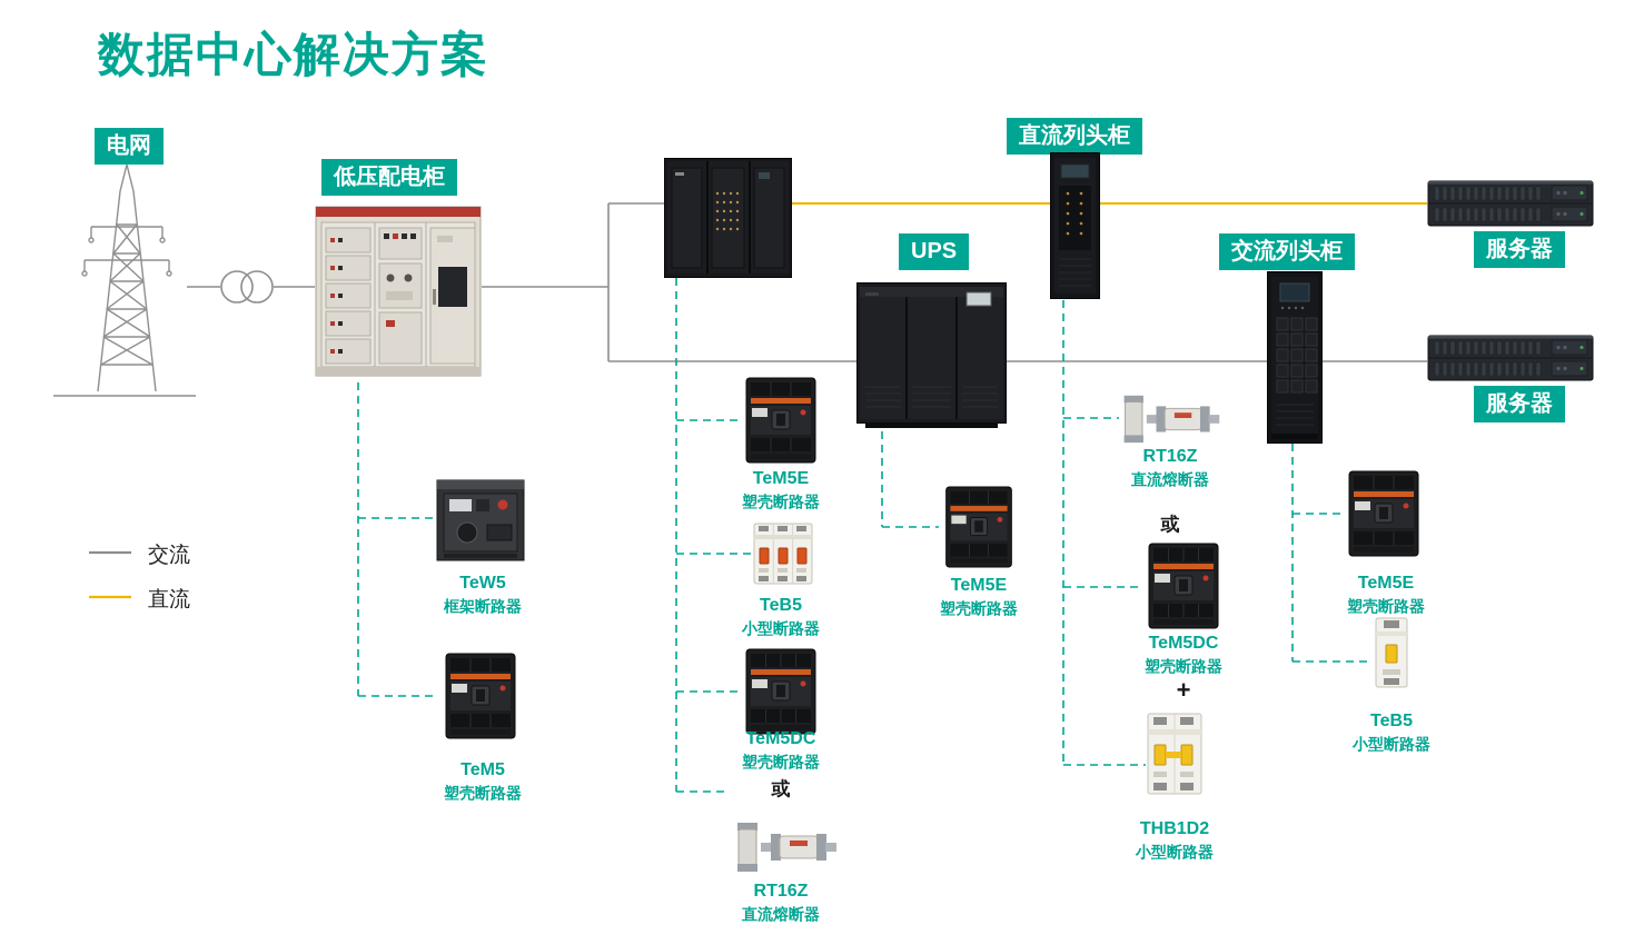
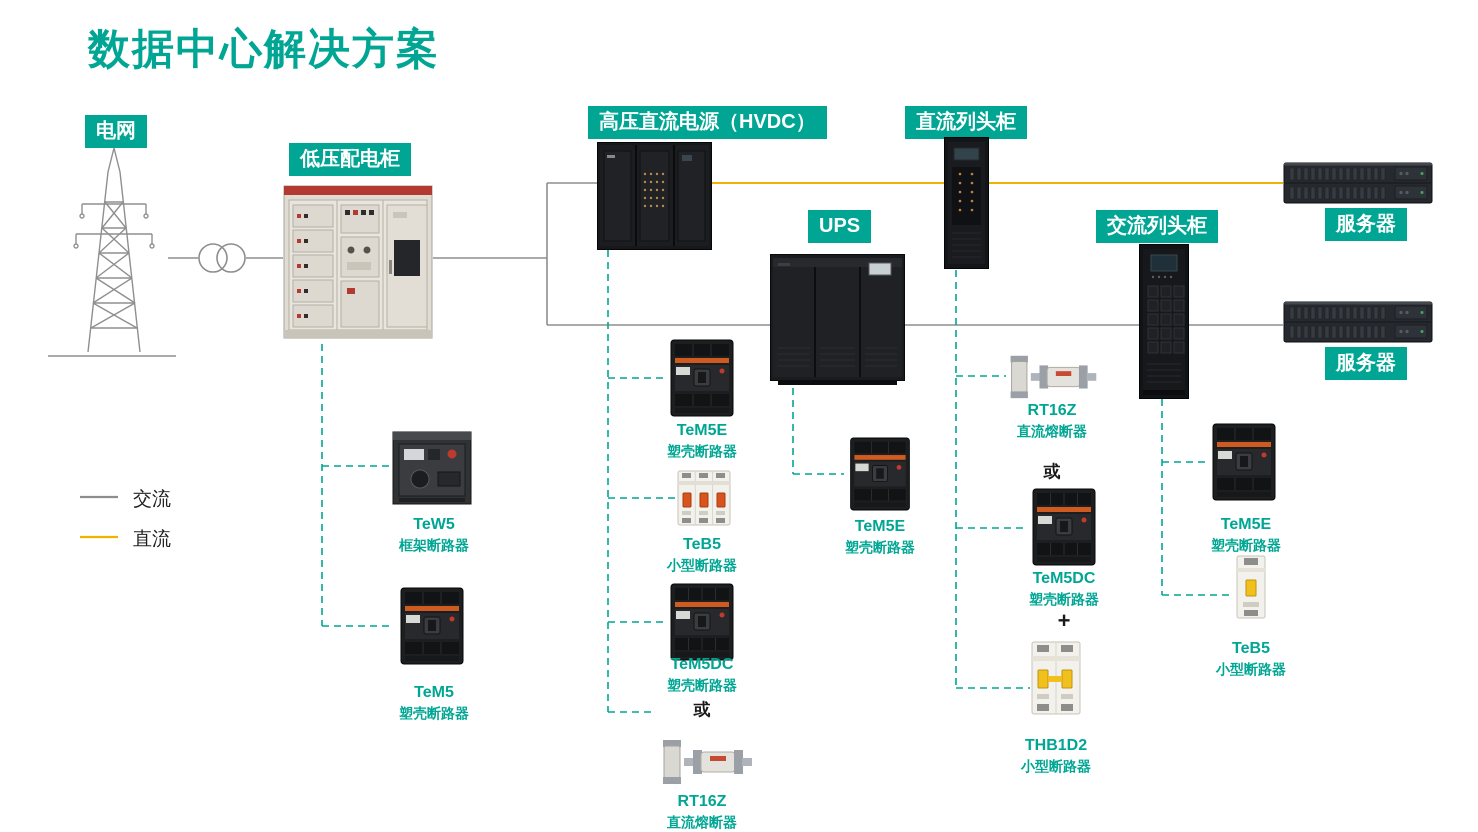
  数据中心解决方案
  电网
  低压配电柜
+ 高压直流电源（HVDC）
  直流列头柜
  UPS
  交流列头柜
  服务器
  服务器
  交流
  直流
  TeW5
  框架断路器
  TeM5
  塑壳断路器
  TeM5E
  塑壳断路器
  TeB5
  小型断路器
  TeM5DC
  塑壳断路器
  或
  RT16Z
  直流熔断器
  TeM5E
  塑壳断路器
  RT16Z
  直流熔断器
  或
  TeM5DC
  塑壳断路器
  +
  THB1D2
  小型断路器
  TeM5E
  塑壳断路器
  TeB5
  小型断路器
